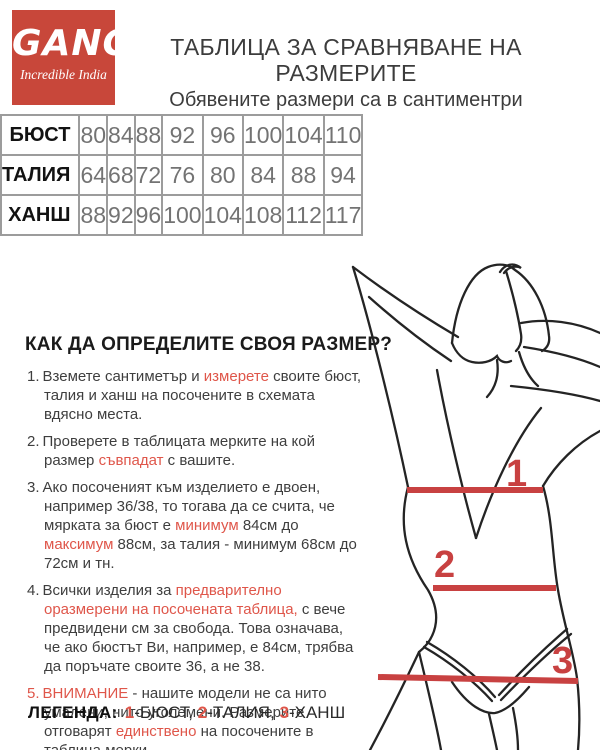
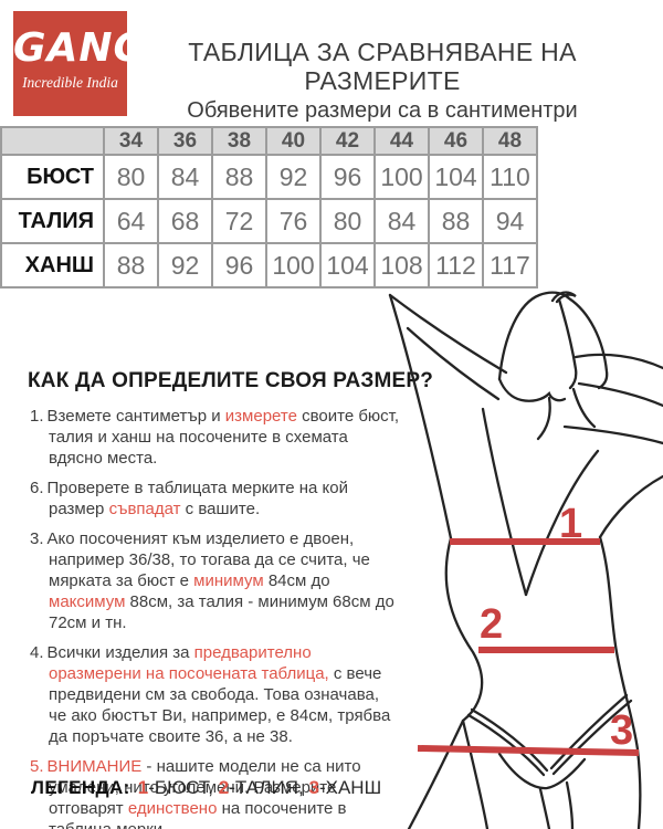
  GAN
  Incredible India
  ТАБЛИЦА ЗА СРАВНЯВАНЕ НА РАЗМЕРИТЕ
  Обявените размери са в сантиментри
+ 	34	36	38	40	42	44	46	48
  БЮСТ	80	84	88	92	96	100	104	110
  ТАЛИЯ	64	68	72	76	80	84	88	94
  ХАНШ	88	92	96	100	104	108	112	117
  КАК ДА ОПРЕДЕЛИТЕ СВОЯ РАЗМЕ?
  1. Вземете сантиметър и измерете своите бюст, талия и ханш на посочените в схемата вдясно места.
- 2. Проверете в таблицата мерките на кой размер съвпадат с вашите.
+ 6. Проверете в таблицата мерките на кой размер съвпадат с вашите.
  3. Ако посоченият към изделието е двоен, например 36/38, то тогава да се счита, че мярката за бюст е минимум 84см до максимум 88см, за талия - минимум 68см до 72см и тн.
  4. Всички изделия за предварително оразмерени на посочената таблица, с вече предвидени см за свобода. Това означава, че ако бюстът Ви, например, е 84см, трябва да поръчате своите 36, а не 38.
  5. ВНИМАНИЕ - нашите модели не са нито умалени, нито уголемени. Размерите отговарят единствено на посочените в
  1
  2
  3
  ЛЕГЕНДА: 1-БЮСТ, 2-ТАЛИЯ, 3-ХАНШ
